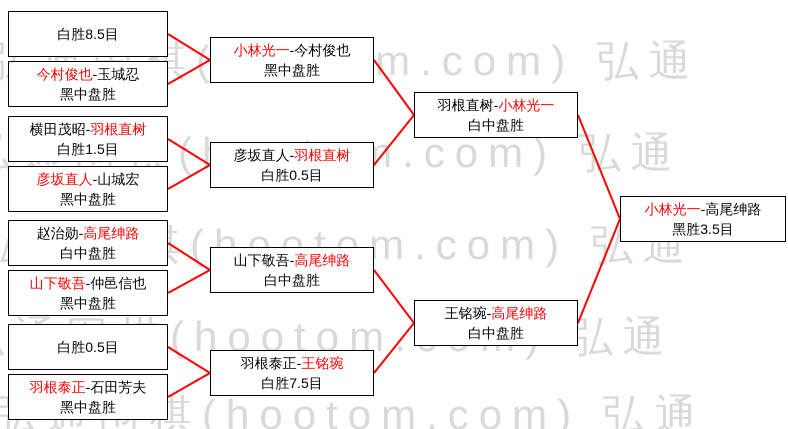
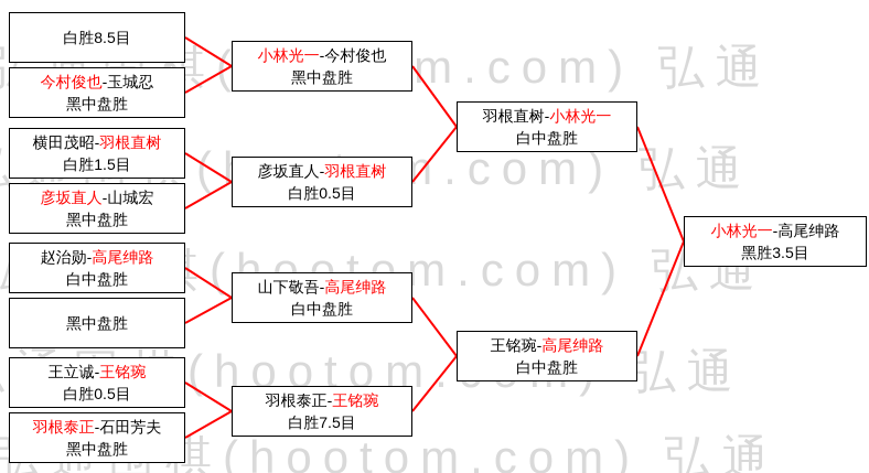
  (hootom.com) 弘通
  棋(hootom.com) 弘通
  白胜8.5目
  今村俊也-玉城忍
  黑中盘胜
  横田茂昭-羽根直树
  白胜1.5目
  彦坂直人-山城宏
  黑中盘胜
  赵治勋-高尾绅路
  白中盘胜
- 山下敬吾-仲邑信也
  黑中盘胜
+ 王立诚-王铭琬
  白胜0.5目
  羽根泰正-石田芳夫
  黑中盘胜
  小林光一-今村俊也
  黑中盘胜
  彦坂直人-羽根直树
  白胜0.5目
  山下敬吾-高尾绅路
  白中盘胜
  羽根泰正-王铭琬
  白胜7.5目
  羽根直树-小林光一
  白中盘胜
  王铭琬-高尾绅路
  白中盘胜
  小林光一-高尾绅路
  黑胜3.5目
